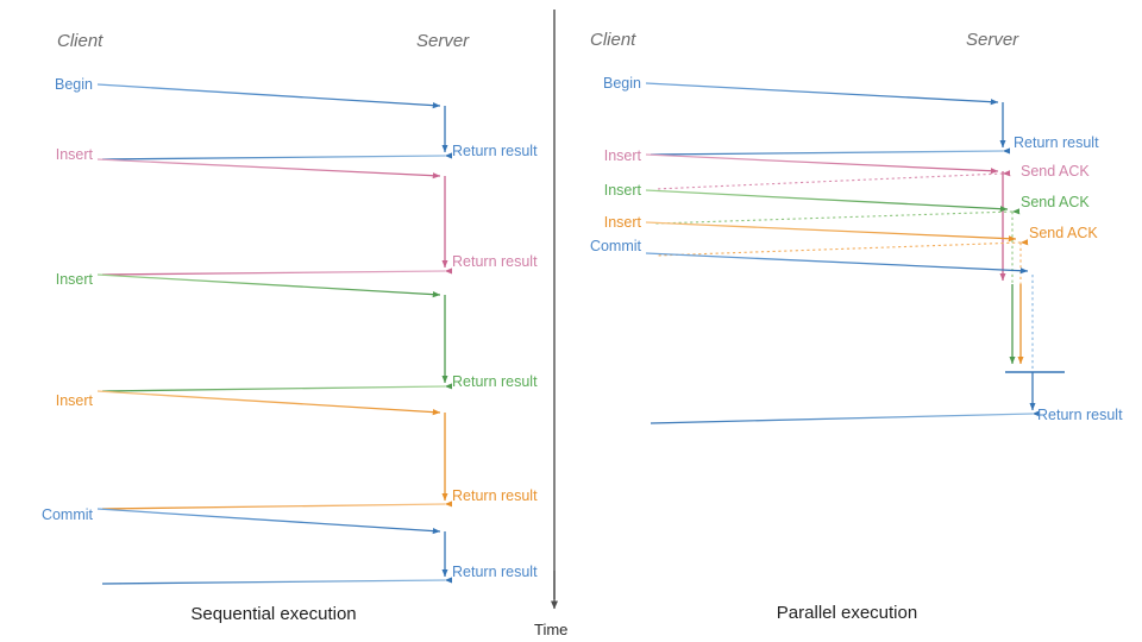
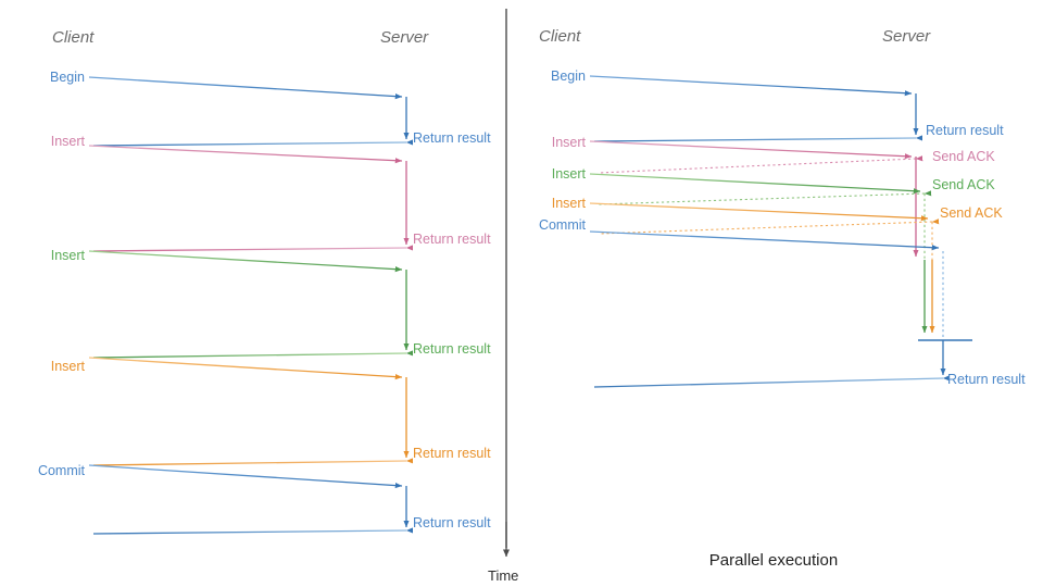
  Time
  Client
  Server
  Begin
  Return result
  Insert
  Return result
  Insert
  Return result
  Insert
  Return result
  Commit
  Return result
- Sequential execution
  Client
  Server
  Begin
  Return result
  Insert
  Send ACK
  Insert
  Send ACK
  Insert
  Send ACK
  Commit
  Return result
  Parallel execution
